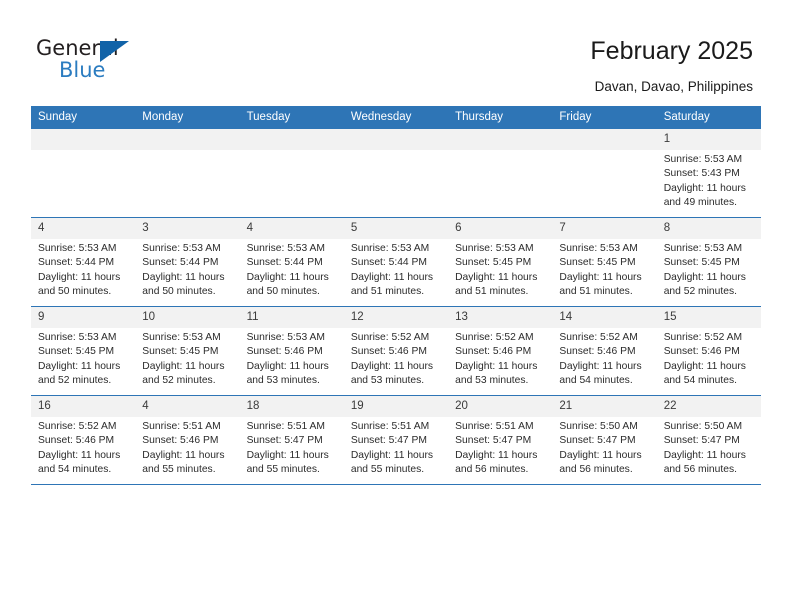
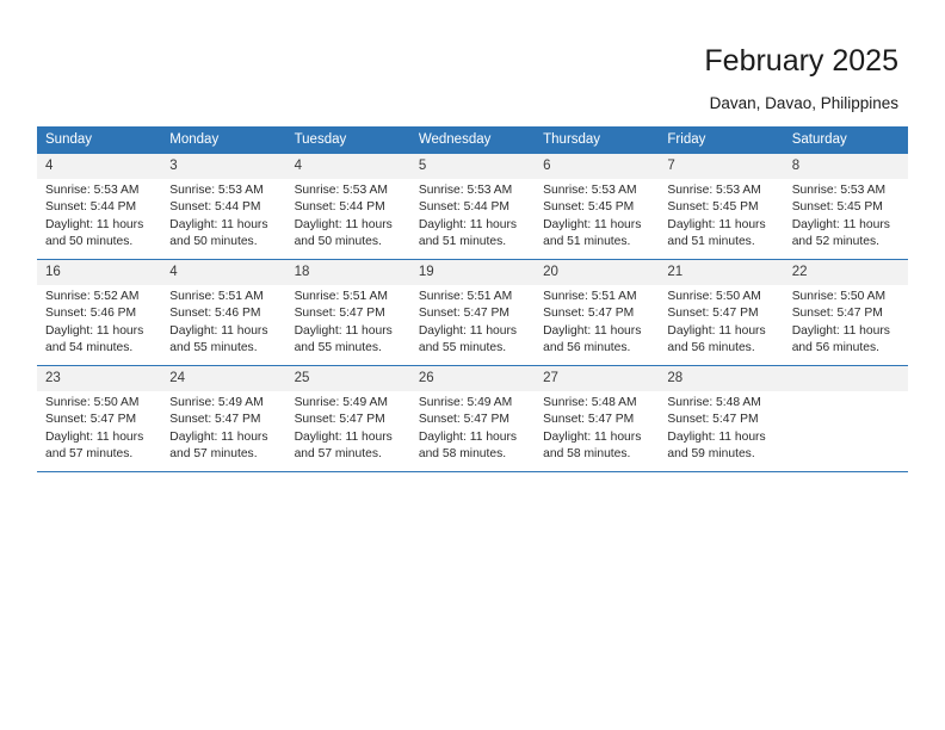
- General
- Blue
  February 2025
  Davan, Davao, Philippines
  Sunday	Monday	Tuesday	Wednesday	Thursday	Friday	Saturday
- 						1Sunrise: 5:53 AMSunset: 5:43 PMDaylight: 11 hours and 49 minutes.
  4Sunrise: 5:53 AMSunset: 5:44 PMDaylight: 11 hours and 50 minutes.	3Sunrise: 5:53 AMSunset: 5:44 PMDaylight: 11 hours and 50 minutes.	4Sunrise: 5:53 AMSunset: 5:44 PMDaylight: 11 hours and 50 minutes.	5Sunrise: 5:53 AMSunset: 5:44 PMDaylight: 11 hours and 51 minutes.	6Sunrise: 5:53 AMSunset: 5:45 PMDaylight: 11 hours and 51 minutes.	7Sunrise: 5:53 AMSunset: 5:45 PMDaylight: 11 hours and 51 minutes.	8Sunrise: 5:53 AMSunset: 5:45 PMDaylight: 11 hours and 52 minutes.
- 9Sunrise: 5:53 AMSunset: 5:45 PMDaylight: 11 hours and 52 minutes.	10Sunrise: 5:53 AMSunset: 5:45 PMDaylight: 11 hours and 52 minutes.	11Sunrise: 5:53 AMSunset: 5:46 PMDaylight: 11 hours and 53 minutes.	12Sunrise: 5:52 AMSunset: 5:46 PMDaylight: 11 hours and 53 minutes.	13Sunrise: 5:52 AMSunset: 5:46 PMDaylight: 11 hours and 53 minutes.	14Sunrise: 5:52 AMSunset: 5:46 PMDaylight: 11 hours and 54 minutes.	15Sunrise: 5:52 AMSunset: 5:46 PMDaylight: 11 hours and 54 minutes.
  16Sunrise: 5:52 AMSunset: 5:46 PMDaylight: 11 hours and 54 minutes.	4Sunrise: 5:51 AMSunset: 5:46 PMDaylight: 11 hours and 55 minutes.	18Sunrise: 5:51 AMSunset: 5:47 PMDaylight: 11 hours and 55 minutes.	19Sunrise: 5:51 AMSunset: 5:47 PMDaylight: 11 hours and 55 minutes.	20Sunrise: 5:51 AMSunset: 5:47 PMDaylight: 11 hours and 56 minutes.	21Sunrise: 5:50 AMSunset: 5:47 PMDaylight: 11 hours and 56 minutes.	22Sunrise: 5:50 AMSunset: 5:47 PMDaylight: 11 hours and 56 minutes.
+ 23Sunrise: 5:50 AMSunset: 5:47 PMDaylight: 11 hours and 57 minutes.	24Sunrise: 5:49 AMSunset: 5:47 PMDaylight: 11 hours and 57 minutes.	25Sunrise: 5:49 AMSunset: 5:47 PMDaylight: 11 hours and 57 minutes.	26Sunrise: 5:49 AMSunset: 5:47 PMDaylight: 11 hours and 58 minutes.	27Sunrise: 5:48 AMSunset: 5:47 PMDaylight: 11 hours and 58 minutes.	28Sunrise: 5:48 AMSunset: 5:47 PMDaylight: 11 hours and 59 minutes.
